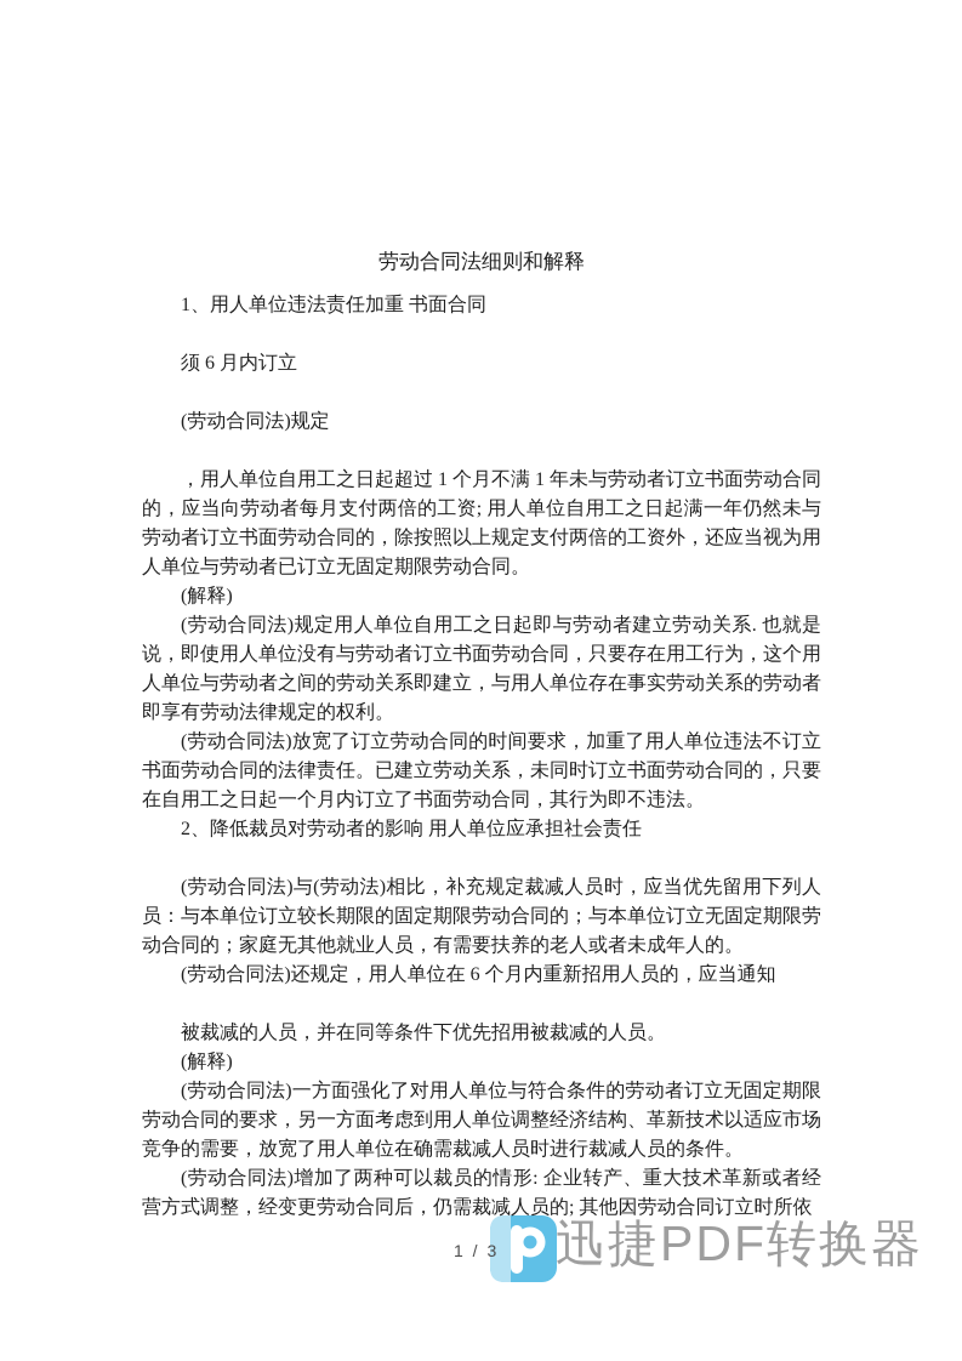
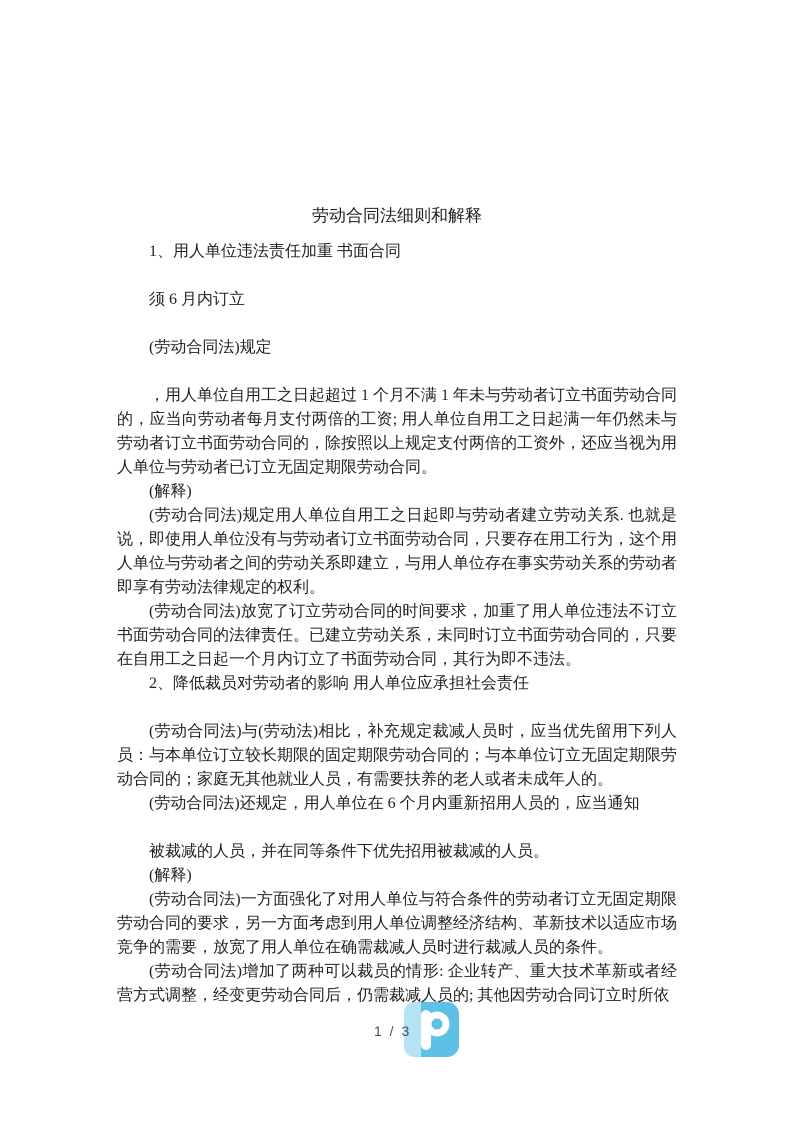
- 迅捷PDF转换器
  劳动合同法细则和解释
  1、用人单位违法责任加重 书面合同
  须 6 月内订立
  (劳动合同法)规定
  ，用人单位自用工之日起超过 1 个月不满 1 年未与劳动者订立书面劳动合同的，应当向劳动者每月支付两倍的工资; 用人单位自用工之日起满一年仍然未与劳动者订立书面劳动合同的，除按照以上规定支付两倍的工资外，还应当视为用人单位与劳动者已订立无固定期限劳动合同。
  (解释)
  (劳动合同法)规定用人单位自用工之日起即与劳动者建立劳动关系. 也就是说，即使用人单位没有与劳动者订立书面劳动合同，只要存在用工行为，这个用人单位与劳动者之间的劳动关系即建立，与用人单位存在事实劳动关系的劳动者即享有劳动法律规定的权利。
  (劳动合同法)放宽了订立劳动合同的时间要求，加重了用人单位违法不订立书面劳动合同的法律责任。已建立劳动关系，未同时订立书面劳动合同的，只要在自用工之日起一个月内订立了书面劳动合同，其行为即不违法。
  2、降低裁员对劳动者的影响 用人单位应承担社会责任
  (劳动合同法)与(劳动法)相比，补充规定裁减人员时，应当优先留用下列人员：与本单位订立较长期限的固定期限劳动合同的；与本单位订立无固定期限劳动合同的；家庭无其他就业人员，有需要扶养的老人或者未成年人的。
  (劳动合同法)还规定，用人单位在 6 个月内重新招用人员的，应当通知
  被裁减的人员，并在同等条件下优先招用被裁减的人员。
  (解释)
  (劳动合同法)一方面强化了对用人单位与符合条件的劳动者订立无固定期限劳动合同的要求，另一方面考虑到用人单位调整经济结构、革新技术以适应市场竞争的需要，放宽了用人单位在确需裁减人员时进行裁减人员的条件。
  (劳动合同法)增加了两种可以裁员的情形: 企业转产、重大技术革新或者经营方式调整，经变更劳动合同后，仍需裁减人员的; 其他因劳动合同订立时所依
  1 / 3
